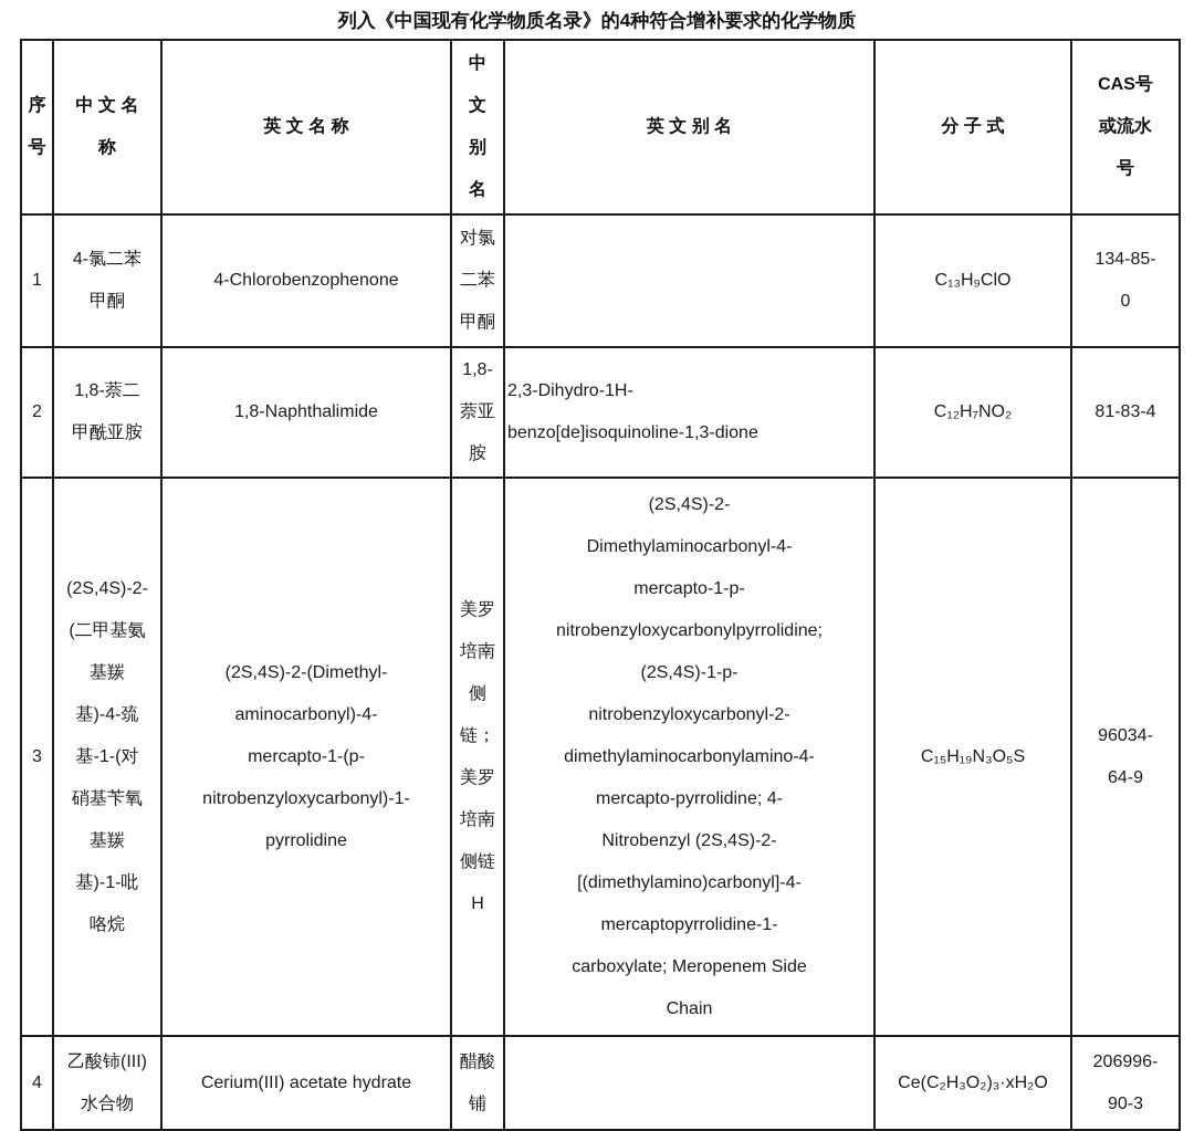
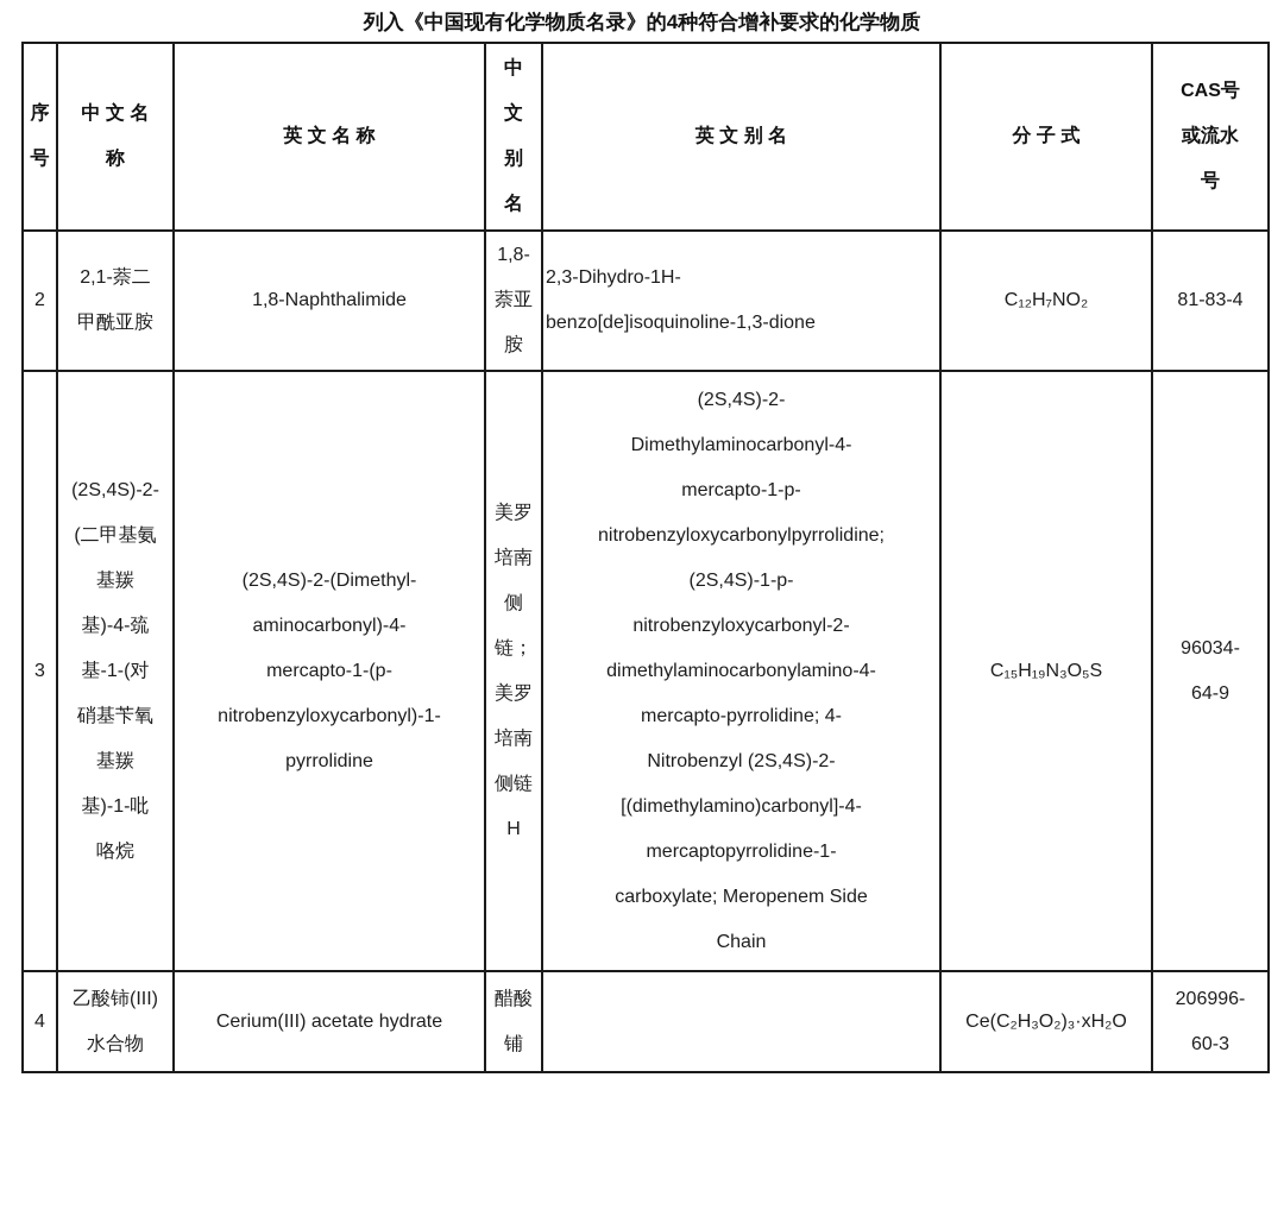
  列入《中国现有化学物质名录》的4种符合增补要求的化学物质
  序 号	中 文 名 称	英 文 名 称	中 文 别 名	英 文 别 名	分 子 式	CAS号 或流水 号
- 1	4-氯二苯 甲酮	4-Chlorobenzophenone	对氯 二苯 甲酮		C₁₃H₉ClO	134-85- 0
- 2	1,8-萘二 甲酰亚胺	1,8-Naphthalimide	1,8- 萘亚 胺	2,3-Dihydro-1H- benzo[de]isoquinoline-1,3-dione	C₁₂H₇NO₂	81-83-4
+ 2	2,1-萘二 甲酰亚胺	1,8-Naphthalimide	1,8- 萘亚 胺	2,3-Dihydro-1H- benzo[de]isoquinoline-1,3-dione	C₁₂H₇NO₂	81-83-4
  3	(2S,4S)-2- (二甲基氨 基羰 基)-4-巯 基-1-(对 硝基苄氧 基羰 基)-1-吡 咯烷	(2S,4S)-2-(Dimethyl- aminocarbonyl)-4- mercapto-1-(p- nitrobenzyloxycarbonyl)-1- pyrrolidine	美罗 培南 侧 链； 美罗 培南 侧链 H	(2S,4S)-2- Dimethylaminocarbonyl-4- mercapto-1-p- nitrobenzyloxycarbonylpyrrolidine; (2S,4S)-1-p- nitrobenzyloxycarbonyl-2- dimethylaminocarbonylamino-4- mercapto-pyrrolidine; 4- Nitrobenzyl (2S,4S)-2- [(dimethylamino)carbonyl]-4- mercaptopyrrolidine-1- carboxylate; Meropenem Side Chain	C₁₅H₁₉N₃O₅S	96034- 64-9
- 4	乙酸铈(III) 水合物	Cerium(III) acetate hydrate	醋酸 铺		Ce(C₂H₃O₂)₃·xH₂O	206996- 90-3
+ 4	乙酸铈(III) 水合物	Cerium(III) acetate hydrate	醋酸 铺		Ce(C₂H₃O₂)₃·xH₂O	206996- 60-3
